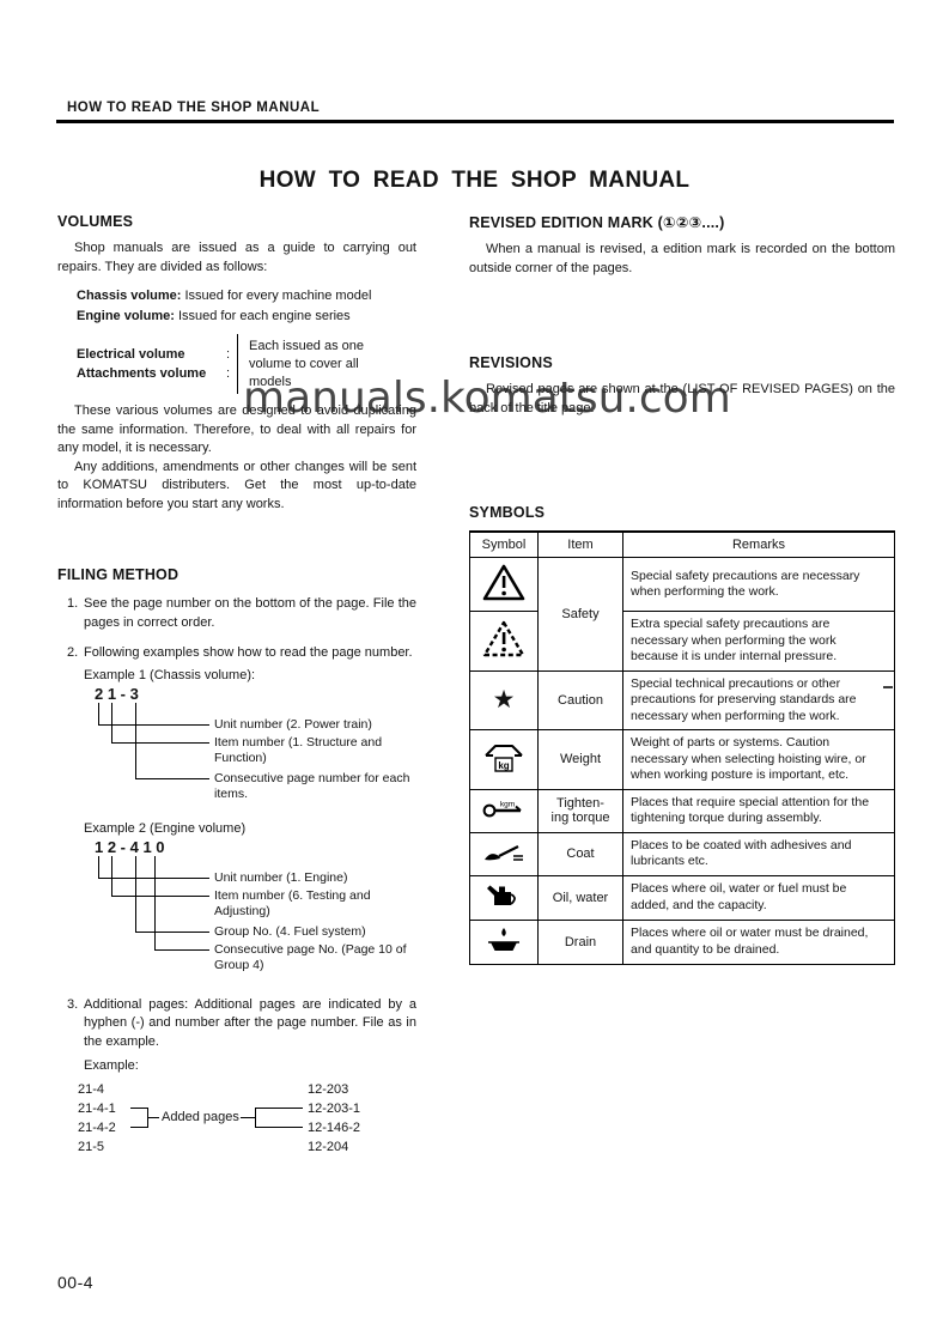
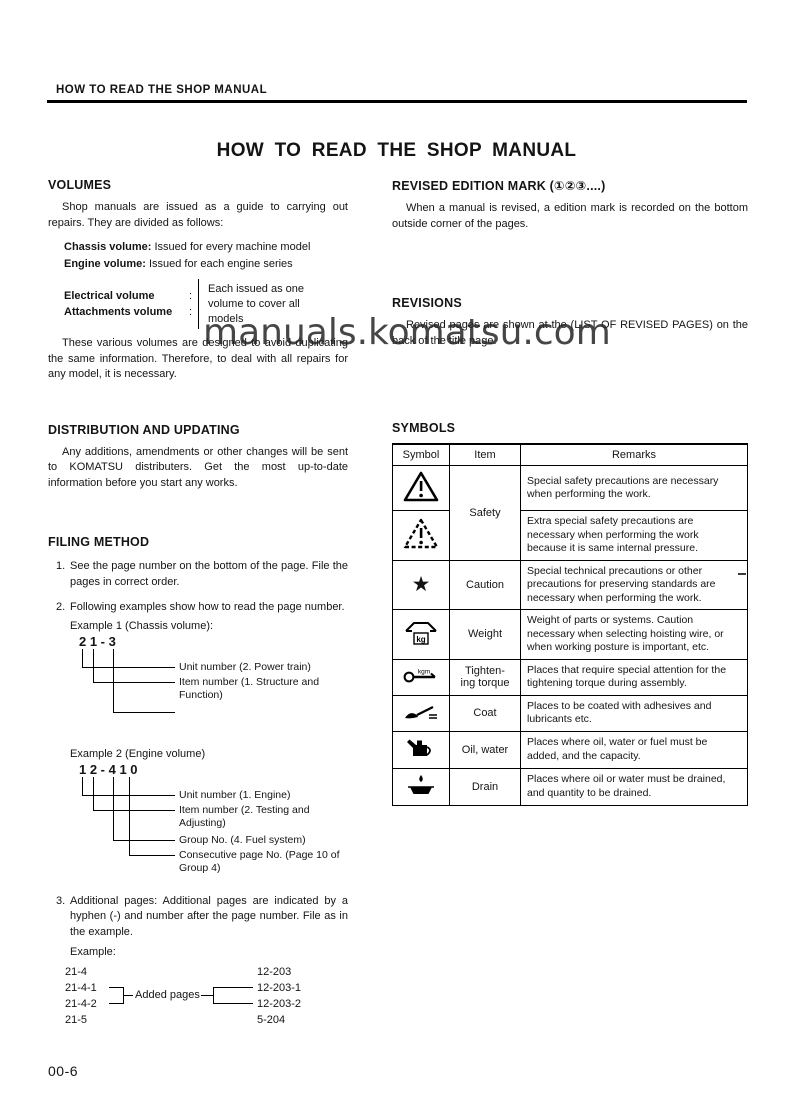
  HOW TO READ THE SHOP MANUAL
  HOW TO READ THE SHOP MANUAL
  manuals.komatsu.com
  VOLUMES
  Shop manuals are issued as a guide to carrying out repairs. They are divided as follows:
  Chassis volume: Issued for every machine model
  Engine volume: Issued for each engine series
  Electrical volume
  :
  Attachments volume
  :
  Each issued as one volume to cover all models
  These various volumes are designed to avoid duplicating the same information. Therefore, to deal with all repairs for any model, it is necessary.
+ DISTRIBUTION AND UPDATING
  Any additions, amendments or other changes will be sent to KOMATSU distributers. Get the most up-to-date information before you start any works.
  FILING METHOD
  1.
  See the page number on the bottom of the page. File the pages in correct order.
  2.
  Following examples show how to read the page number.
  Example 1 (Chassis volume):
  2 1 - 3
  Unit number (2. Power train)
  Item number (1. Structure and Function)
- Consecutive page number for each items.
  Example 2 (Engine volume)
  1 2 - 4 1 0
  Unit number (1. Engine)
- Item number (6. Testing and Adjusting)
+ Item number (2. Testing and Adjusting)
  Group No. (4. Fuel system)
  Consecutive page No. (Page 10 of Group 4)
  3.
  Additional pages: Additional pages are indicated by a hyphen (-) and number after the page number. File as in the example.
  Example:
  21-4
  21-4-1
  21-4-2
  21-5
  Added pages
  12-203
  12-203-1
- 12-146-2
+ 12-203-2
- 12-204
+ 5-204
  REVISED EDITION MARK (①②③....)
  When a manual is revised, a edition mark is recorded on the bottom outside corner of the pages.
  REVISIONS
  Revised pages are shown at the (LIST OF REVISED PAGES) on the back of the title page.
  SYMBOLS
  Symbol	Item	Remarks
  	Safety	Special safety precautions are necessary when performing the work.
- 	Extra special safety precautions are necessary when performing the work because it is under internal pressure.
+ 	Extra special safety precautions are necessary when performing the work because it is same internal pressure.
  ★	Caution	Special technical precautions or other precautions for preserving standards are necessary when performing the work.
  kg	Weight	Weight of parts or systems. Caution necessary when selecting hoisting wire, or when working posture is important, etc.
  	Tighten- ing torque	Places that require special attention for the tightening torque during assembly.
  	Coat	Places to be coated with adhesives and lubricants etc.
  	Oil, water	Places where oil, water or fuel must be added, and the capacity.
  	Drain	Places where oil or water must be drained, and quantity to be drained.
- 00-4
+ 00-6
